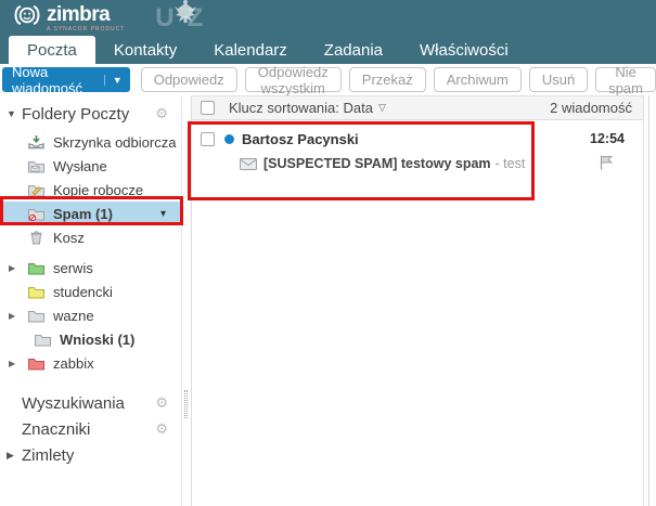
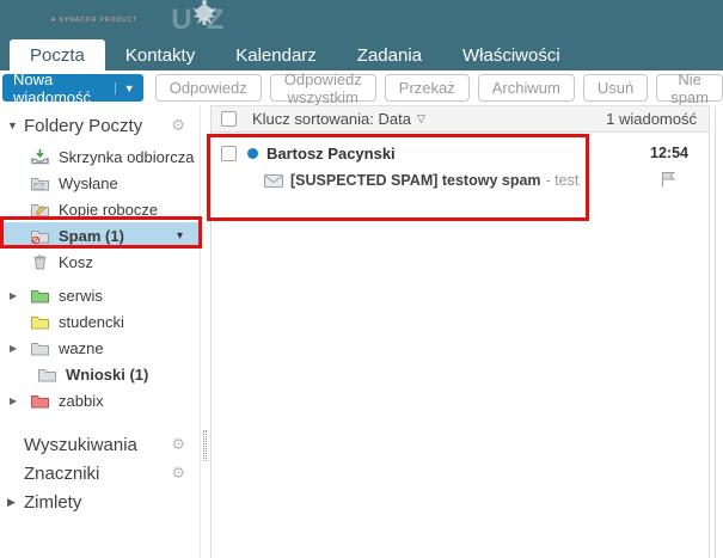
- zimbra
  UZ
  Poczta
  Kontakty
  Kalendarz
  Zadania
  Właściwości
  Nowa wiadomość
  ▼
  Odpowiedz
  Odpowiedz wszystkim
  Przekaż
  Archiwum
  Usuń
  Nie spam
  ▼
  Foldery Poczty
  ⚙
  Skrzynka odbiorcza
  Wysłane
  Kopie robocze
  Spam (1)
  ▾
  Kosz
  ▶
  serwis
  studencki
  ▶
  wazne
  Wnioski (1)
  ▶
  zabbix
  Wyszukiwania
  ⚙
  Znaczniki
  ⚙
  ▶
  Zimlety
  Klucz sortowania: Data
  ▽
- 2 wiadomość
+ 1 wiadomość
  Bartosz Pacynski
  12:54
  [SUSPECTED SPAM] testowy spam
  - test
